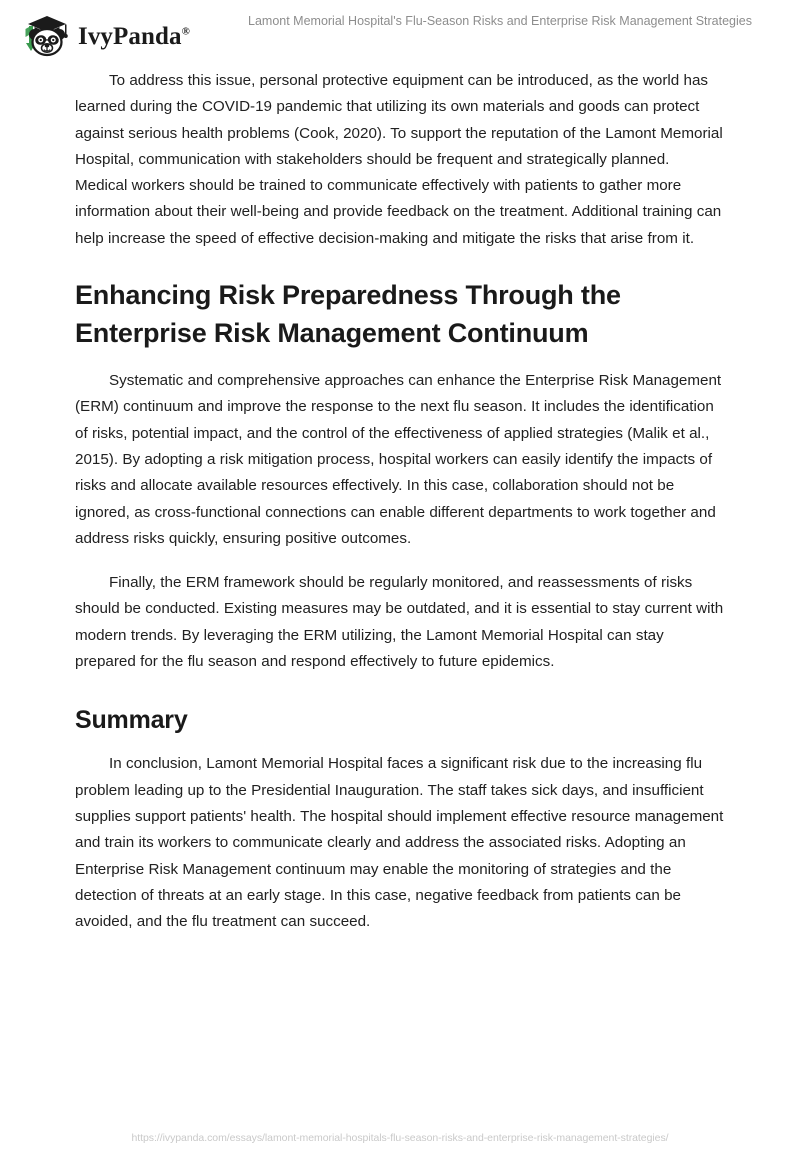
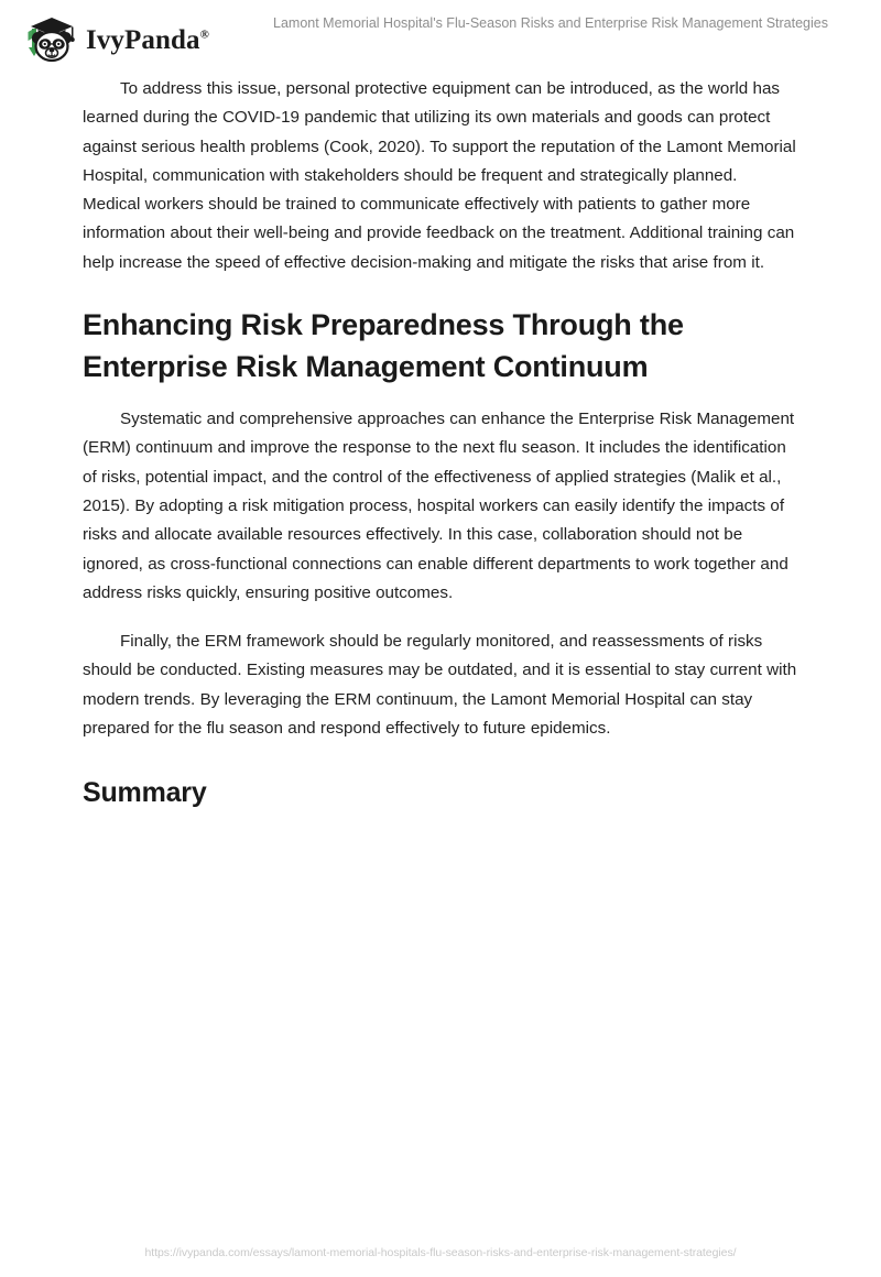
  IvyPanda®
  Lamont Memorial Hospital's Flu-Season Risks and Enterprise Risk Management Strategies
  To address this issue, personal protective equipment can be introduced, as the world has learned during the COVID-19 pandemic that utilizing its own materials and goods can protect against serious health problems (Cook, 2020). To support the reputation of the Lamont Memorial Hospital, communication with stakeholders should be frequent and strategically planned. Medical workers should be trained to communicate effectively with patients to gather more information about their well-being and provide feedback on the treatment. Additional training can help increase the speed of effective decision-making and mitigate the risks that arise from it.
  Enhancing Risk Preparedness Through the Enterprise Risk Management Continuum
  Systematic and comprehensive approaches can enhance the Enterprise Risk Management (ERM) continuum and improve the response to the next flu season. It includes the identification of risks, potential impact, and the control of the effectiveness of applied strategies (Malik et al., 2015). By adopting a risk mitigation process, hospital workers can easily identify the impacts of risks and allocate available resources effectively. In this case, collaboration should not be ignored, as cross-functional connections can enable different departments to work together and address risks quickly, ensuring positive outcomes.
- Finally, the ERM framework should be regularly monitored, and reassessments of risks should be conducted. Existing measures may be outdated, and it is essential to stay current with modern trends. By leveraging the ERM utilizing, the Lamont Memorial Hospital can stay prepared for the flu season and respond effectively to future epidemics.
+ Finally, the ERM framework should be regularly monitored, and reassessments of risks should be conducted. Existing measures may be outdated, and it is essential to stay current with modern trends. By leveraging the ERM continuum, the Lamont Memorial Hospital can stay prepared for the flu season and respond effectively to future epidemics.
  Summary
- In conclusion, Lamont Memorial Hospital faces a significant risk due to the increasing flu problem leading up to the Presidential Inauguration. The staff takes sick days, and insufficient supplies support patients' health. The hospital should implement effective resource management and train its workers to communicate clearly and address the associated risks. Adopting an Enterprise Risk Management continuum may enable the monitoring of strategies and the detection of threats at an early stage. In this case, negative feedback from patients can be avoided, and the flu treatment can succeed.
  https://ivypanda.com/essays/lamont-memorial-hospitals-flu-season-risks-and-enterprise-risk-management-strategies/
